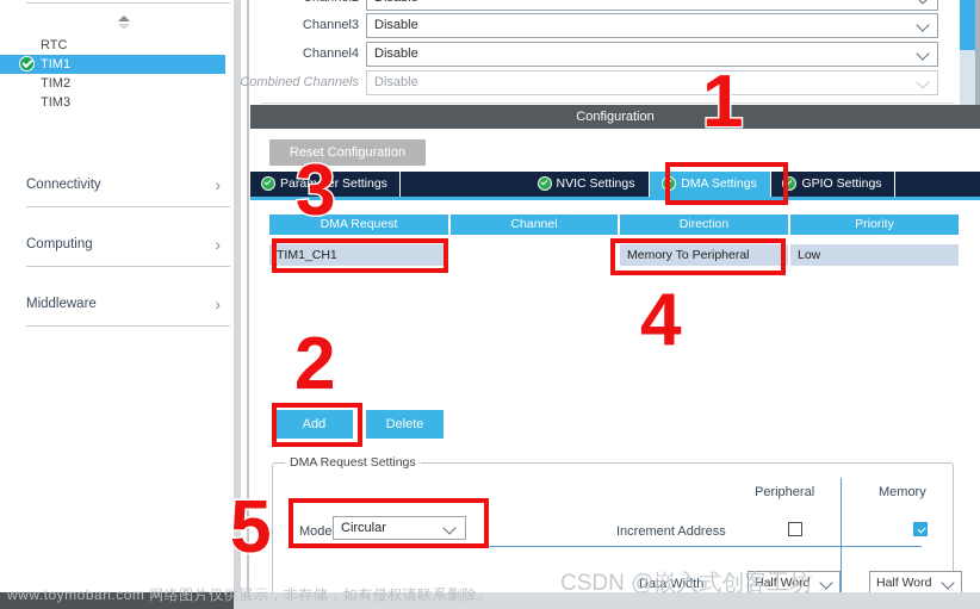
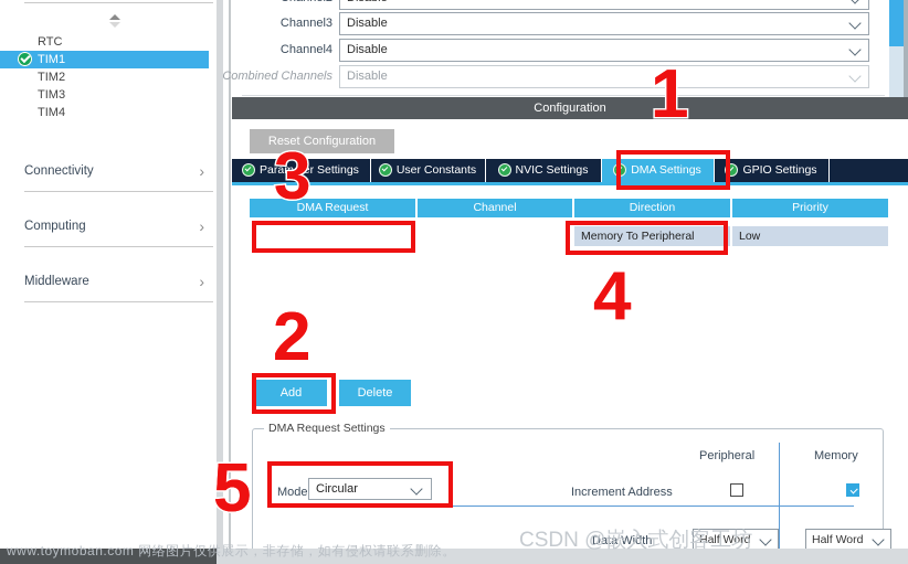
  RTC
  TIM1
  TIM2
  TIM3
+ TIM4
  Connectivity
  ›
  Computing
  ›
  Middleware
  ›
  Channel3
  Disable
  Channel4
  Disable
  Combined Channels
  Disable
  Configuration
  Reset Configuration
  Parameter Settings
+ User Constants
  NVIC Settings
  DMA Settings
  GPIO Settings
  DMA Request
  Channel
  Direction
  Priority
- TIM1_CH1
  Memory To Peripheral
  Low
  Add
  Delete
  DMA Request Settings
  Peripheral
  Memory
  Mode
  Circular
  Increment Address
  Data Width
  Half Word
  Half Word
  1
  2
  3
  4
  5
  CSDN @嵌入式创客工坊
  www.toymoban.com 网络图片仅供展示，非存储，如有侵权请联系删除。
